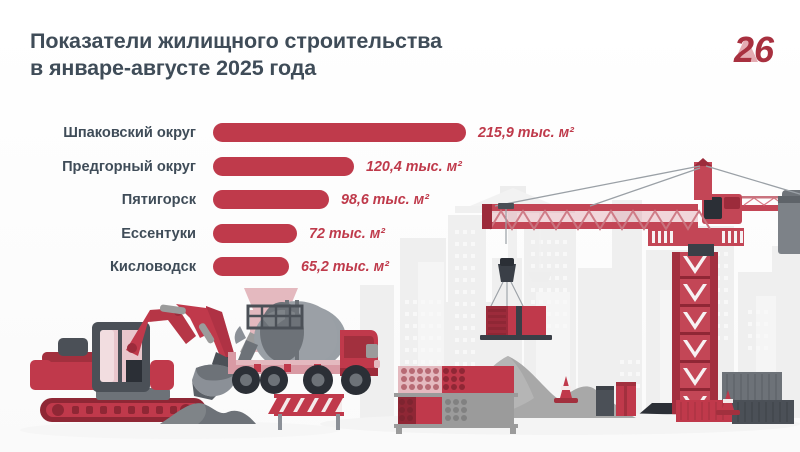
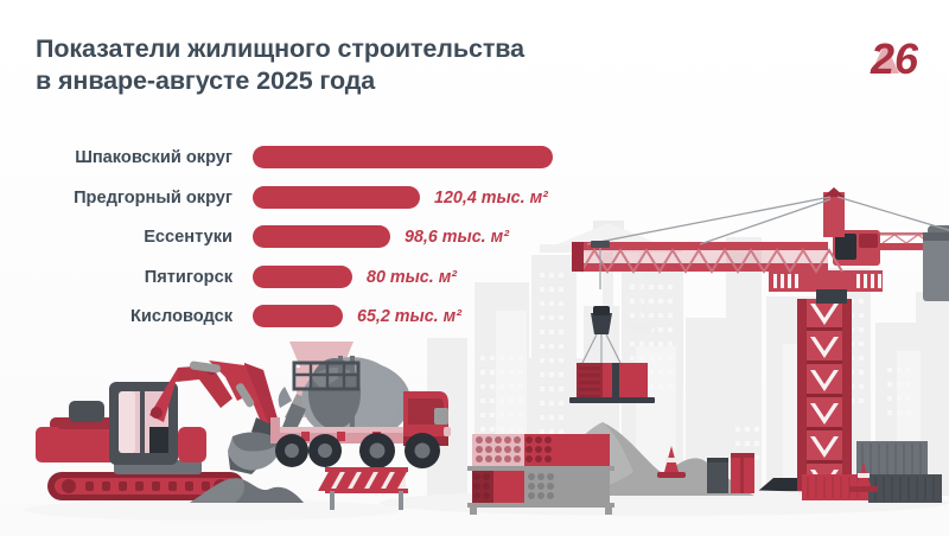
  Показатели жилищного строительства
  в январе-августе 2025 года
  26
  Шпаковский округ
- 215,9 тыс. м²
  Предгорный округ
  120,4 тыс. м²
- Пятигорск
+ Ессентуки
  98,6 тыс. м²
- Ессентуки
+ Пятигорск
- 72 тыс. м²
+ 80 тыс. м²
  Кисловодск
  65,2 тыс. м²
